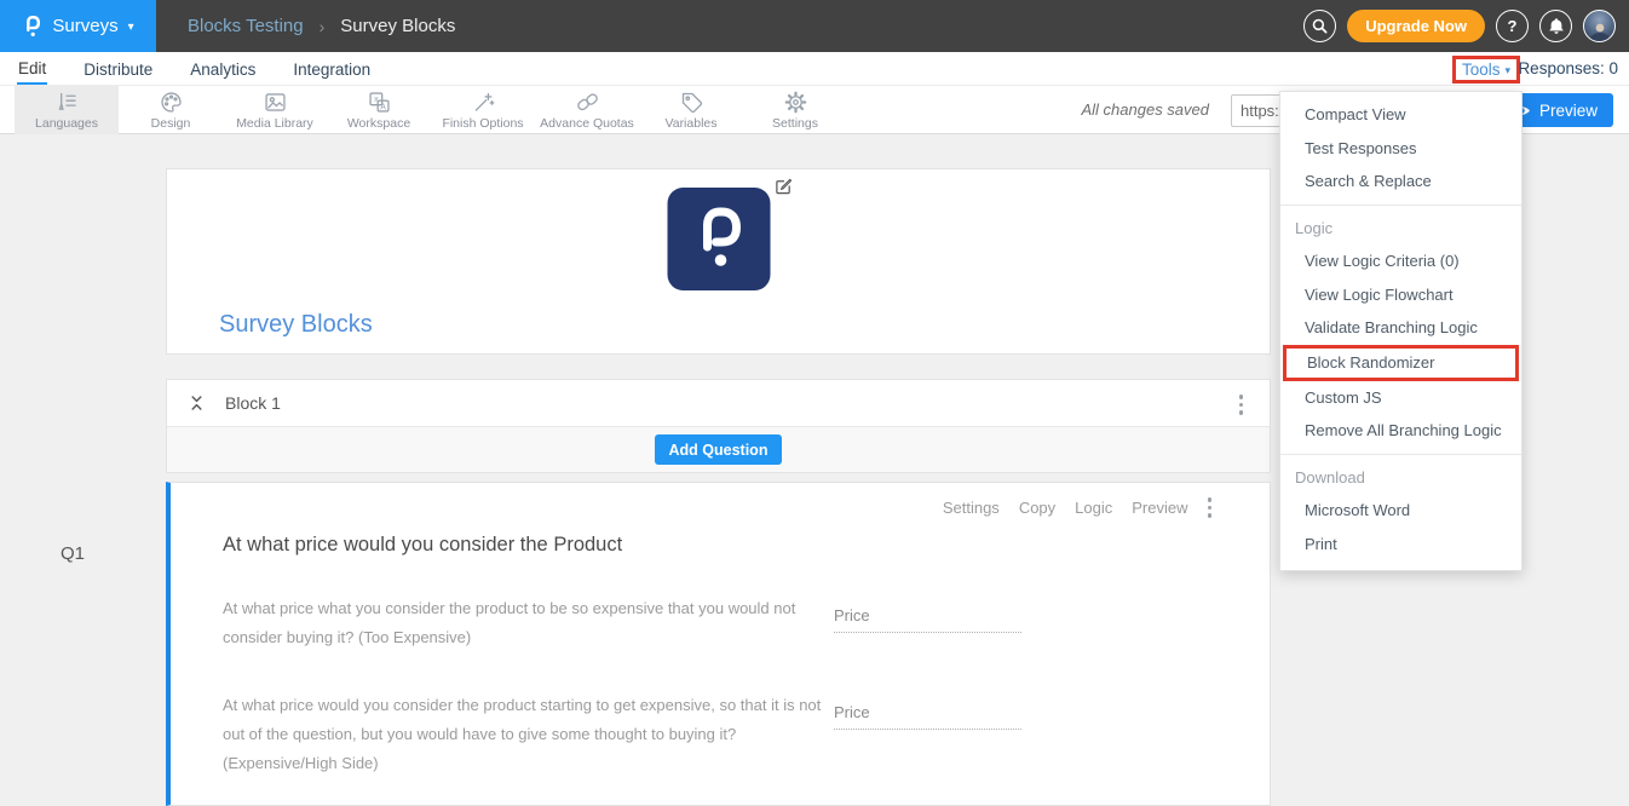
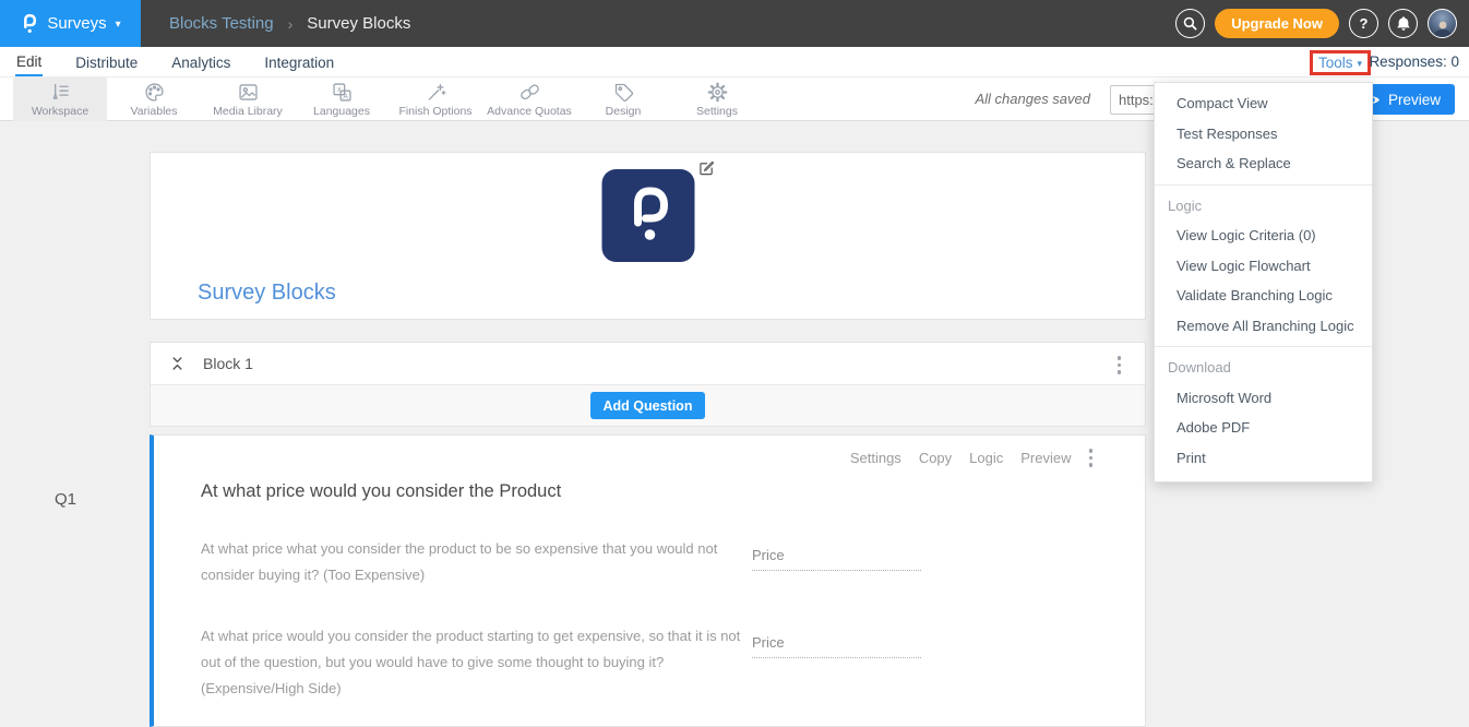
  Surveys
  ▾
  Blocks Testing
  ›
  Survey Blocks
  Upgrade Now
  ?
  Edit
  Distribute
  Analytics
  Integration
  Tools
  ▾
  Responses: 0
- Languages
+ Workspace
- Design
+ Variables
  Media Library
- Workspace
+ Languages
  Finish Options
  Advance Quotas
- Variables
+ Design
  Settings
  All changes saved
  https:
  Preview
  Survey Blocks
  Block 1
  Add Question
  Q1
  Settings
  Copy
  Logic
  Preview
  At what price would you consider the Product
  At what price what you consider the product to be so expensive that you would not consider buying it? (Too Expensive)
  Price
  At what price would you consider the product starting to get expensive, so that it is not out of the question, but you would have to give some thought to buying it? (Expensive/High Side)
  Price
  Compact View
  Test Responses
  Search & Replace
  Logic
  View Logic Criteria (0)
  View Logic Flowchart
  Validate Branching Logic
- Block Randomizer
- Custom JS
  Remove All Branching Logic
  Download
  Microsoft Word
+ Adobe PDF
  Print
